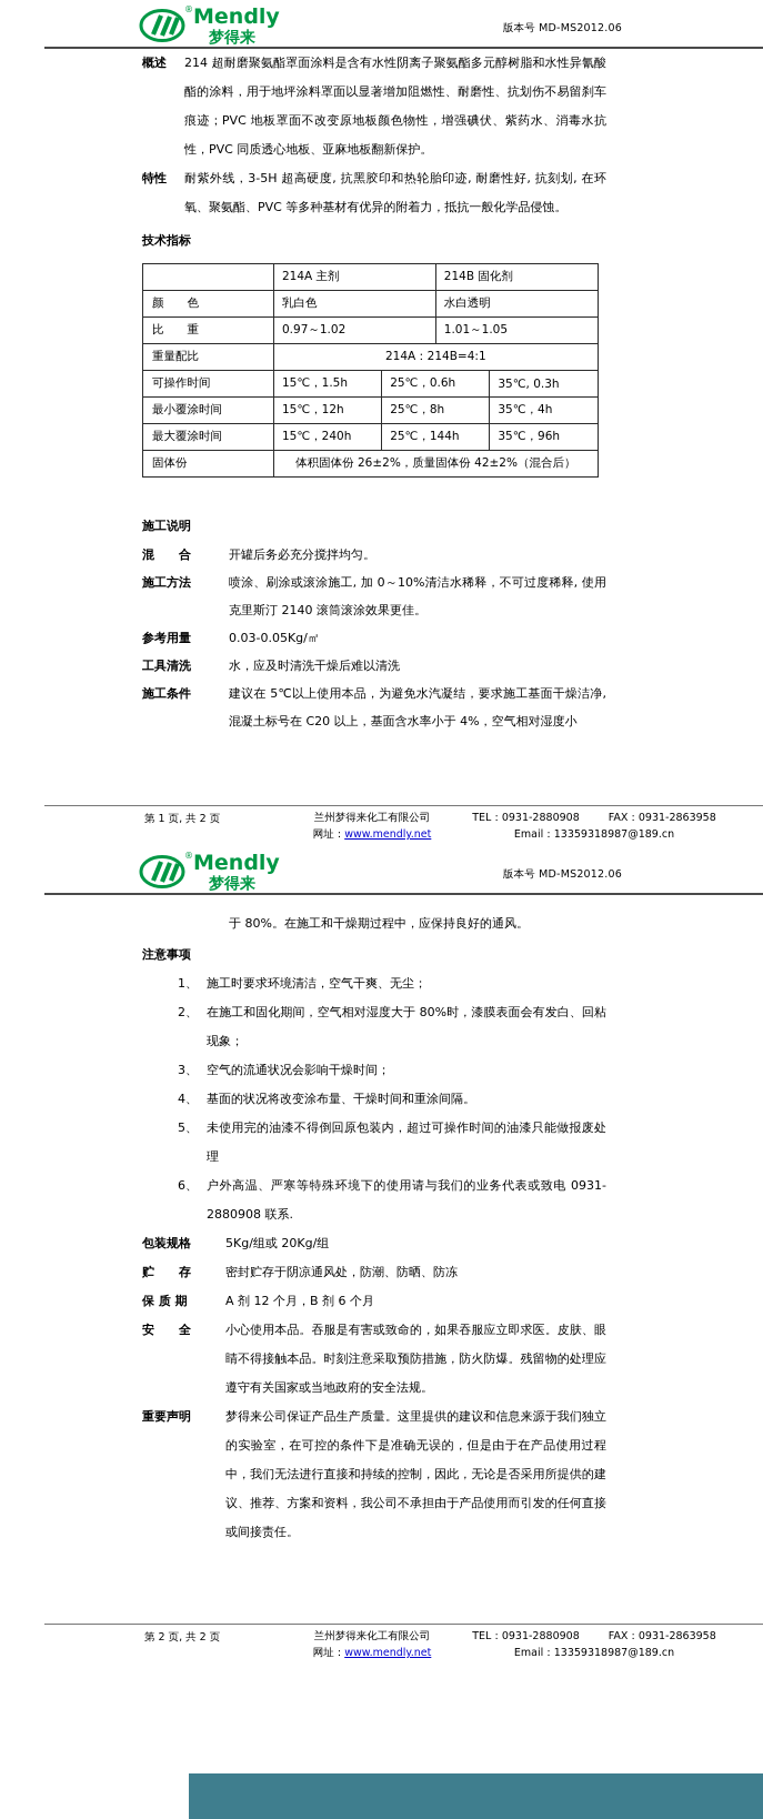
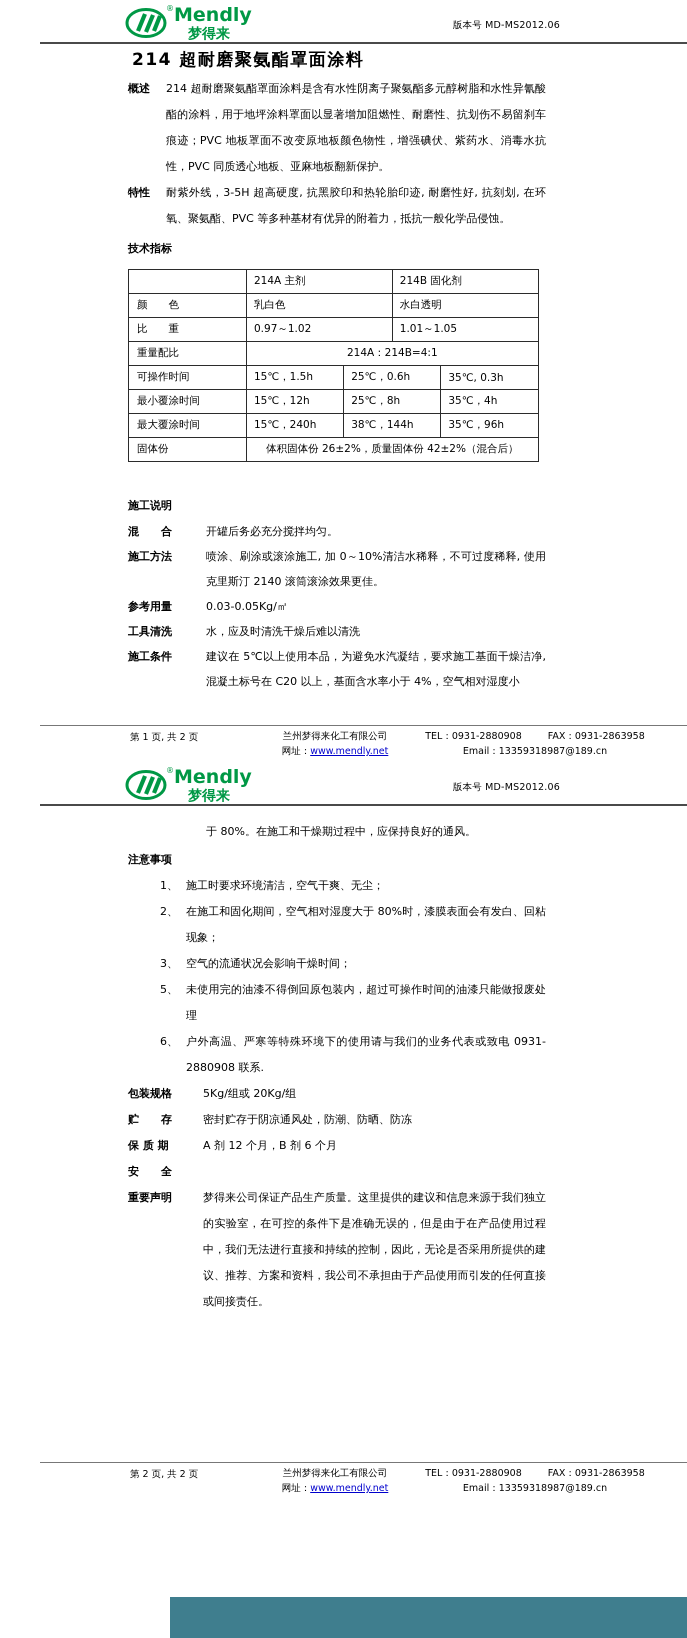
  ®
  Mendly
  梦得来
  版本号 MD-MS2012.06
+ 214 超耐磨聚氨酯罩面涂料
  概述
  214 超耐磨聚氨酯罩面涂料是含有水性阴离子聚氨酯多元醇树脂和水性异氰酸酯的涂料，用于地坪涂料罩面以显著增加阻燃性、耐磨性、抗划伤不易留刹车痕迹；PVC 地板罩面不改变原地板颜色物性，增强碘伏、紫药水、消毒水抗性，PVC 同质透心地板、亚麻地板翻新保护。
  特性
  耐紫外线，3-5H 超高硬度, 抗黑胶印和热轮胎印迹, 耐磨性好, 抗刻划, 在环氧、聚氨酯、PVC 等多种基材有优异的附着力，抵抗一般化学品侵蚀。
  技术指标
  	214A 主剂	214B 固化剂
  颜 色	乳白色	水白透明
  比 重	0.97～1.02	1.01～1.05
  重量配比	214A：214B=4:1
  可操作时间	15℃，1.5h	25℃，0.6h	35℃, 0.3h
  最小覆涂时间	15℃，12h	25℃，8h	35℃，4h
- 最大覆涂时间	15℃，240h	25℃，144h	35℃，96h
+ 最大覆涂时间	15℃，240h	38℃，144h	35℃，96h
  固体份	体积固体份 26±2%，质量固体份 42±2%（混合后）
  施工说明
  混 合
  开罐后务必充分搅拌均匀。
  施工方法
  喷涂、刷涂或滚涂施工, 加 0～10%清洁水稀释，不可过度稀释, 使用克里斯汀 2140 滚筒滚涂效果更佳。
  参考用量
  0.03-0.05Kg/㎡
  工具清洗
  水，应及时清洗干燥后难以清洗
  施工条件
  建议在 5℃以上使用本品，为避免水汽凝结，要求施工基面干燥洁净, 混凝土标号在 C20 以上，基面含水率小于 4%，空气相对湿度小
  第 1 页, 共 2 页
  兰州梦得来化工有限公司
  网址：www.mendly.net
  TEL：0931-2880908
  FAX：0931-2863958
  Email：13359318987@189.cn
  ®
  Mendly
  梦得来
  版本号 MD-MS2012.06
  于 80%。在施工和干燥期过程中，应保持良好的通风。
  注意事项
  1、
  施工时要求环境清洁，空气干爽、无尘；
  2、
  在施工和固化期间，空气相对湿度大于 80%时，漆膜表面会有发白、回粘现象；
  3、
  空气的流通状况会影响干燥时间；
- 4、
- 基面的状况将改变涂布量、干燥时间和重涂间隔。
  5、
  未使用完的油漆不得倒回原包装内，超过可操作时间的油漆只能做报废处理
  6、
  户外高温、严寒等特殊环境下的使用请与我们的业务代表或致电 0931-2880908 联系.
  包装规格
  5Kg/组或 20Kg/组
  贮 存
  密封贮存于阴凉通风处，防潮、防晒、防冻
  保 质 期
  A 剂 12 个月，B 剂 6 个月
  安 全
- 小心使用本品。吞服是有害或致命的，如果吞服应立即求医。皮肤、眼睛不得接触本品。时刻注意采取预防措施，防火防爆。残留物的处理应遵守有关国家或当地政府的安全法规。
  重要声明
  梦得来公司保证产品生产质量。这里提供的建议和信息来源于我们独立的实验室，在可控的条件下是准确无误的，但是由于在产品使用过程中，我们无法进行直接和持续的控制，因此，无论是否采用所提供的建议、推荐、方案和资料，我公司不承担由于产品使用而引发的任何直接或间接责任。
  第 2 页, 共 2 页
  兰州梦得来化工有限公司
  网址：www.mendly.net
  TEL：0931-2880908
  FAX：0931-2863958
  Email：13359318987@189.cn
